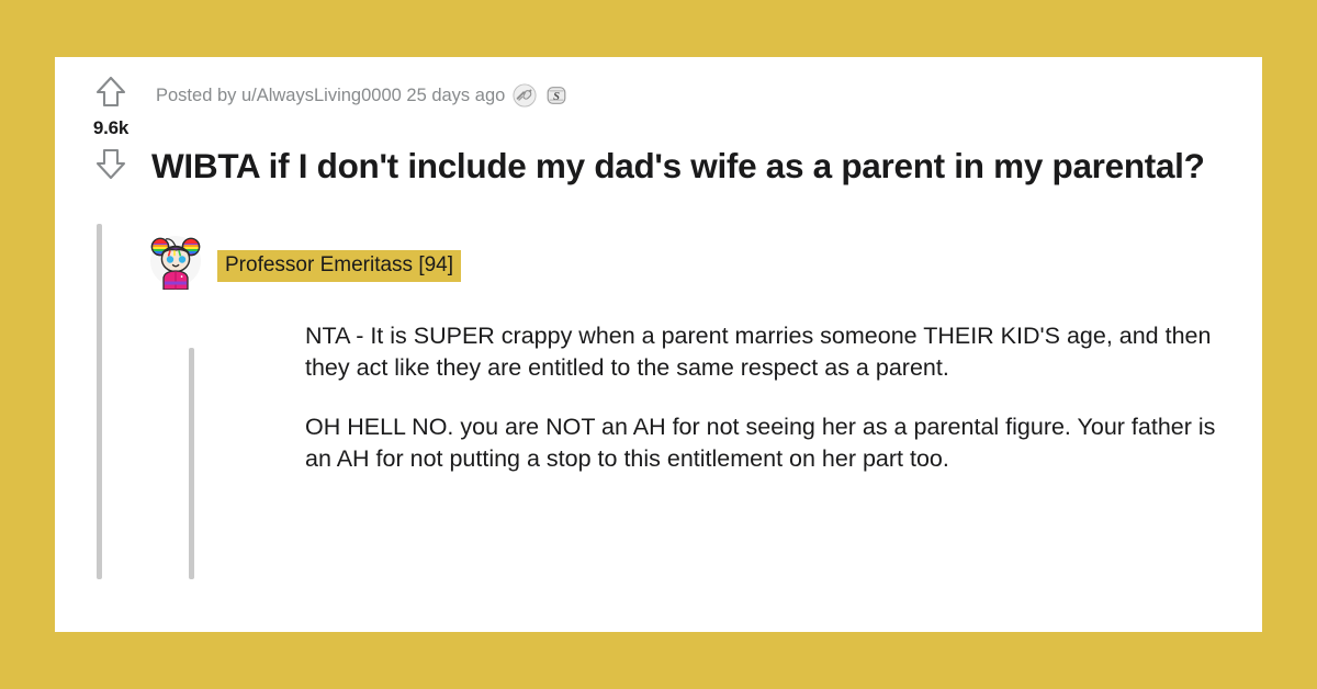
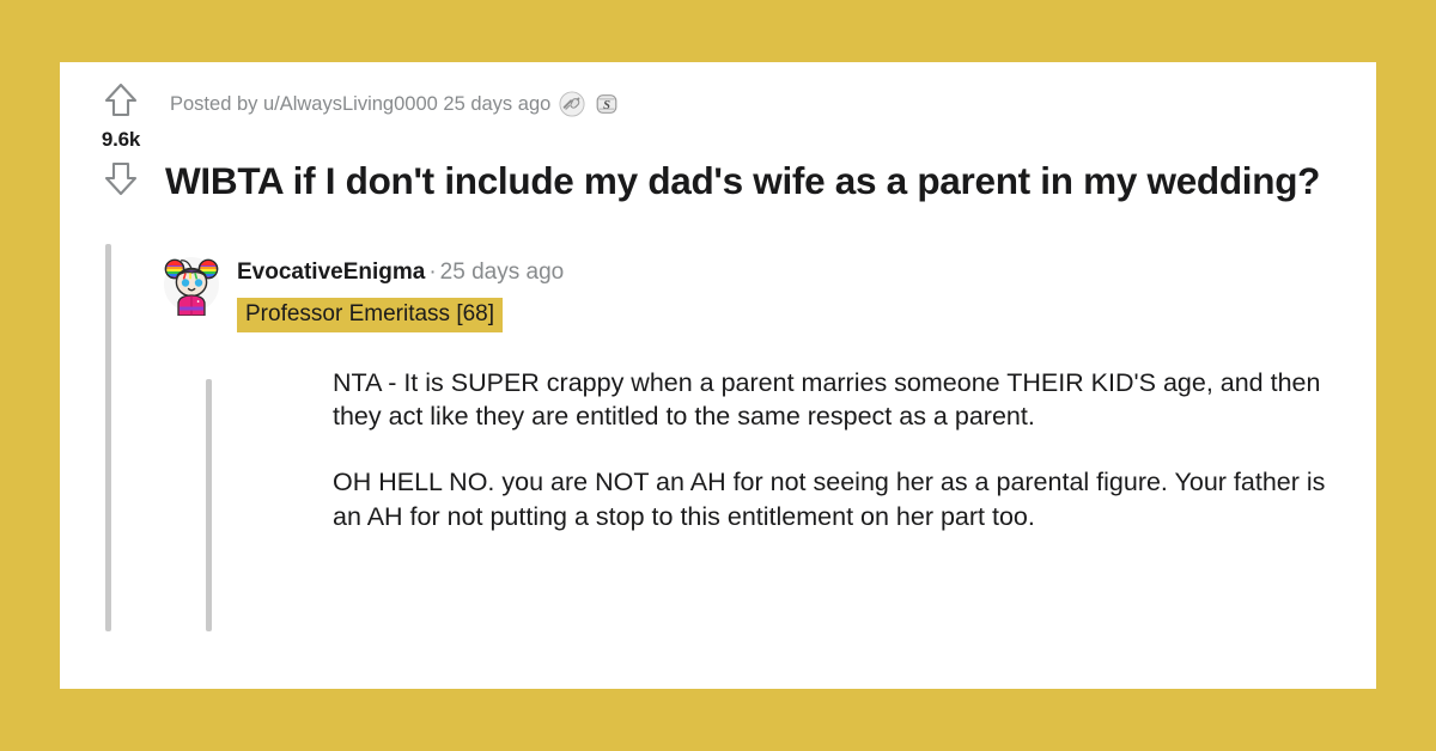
  9.6k
  Posted by u/AlwaysLiving0000 25 days ago
  S
- WIBTA if I don't include my dad's wife as a parent in my parental?
+ WIBTA if I don't include my dad's wife as a parent in my wedding?
+ EvocativeEnigma · 25 days ago
- Professor Emeritass [94]
+ Professor Emeritass [68]
  NTA - It is SUPER crappy when a parent marries someone THEIR KID'S age, and then they act like they are entitled to the same respect as a parent.
  OH HELL NO. you are NOT an AH for not seeing her as a parental figure. Your father is an AH for not putting a stop to this entitlement on her part too.
